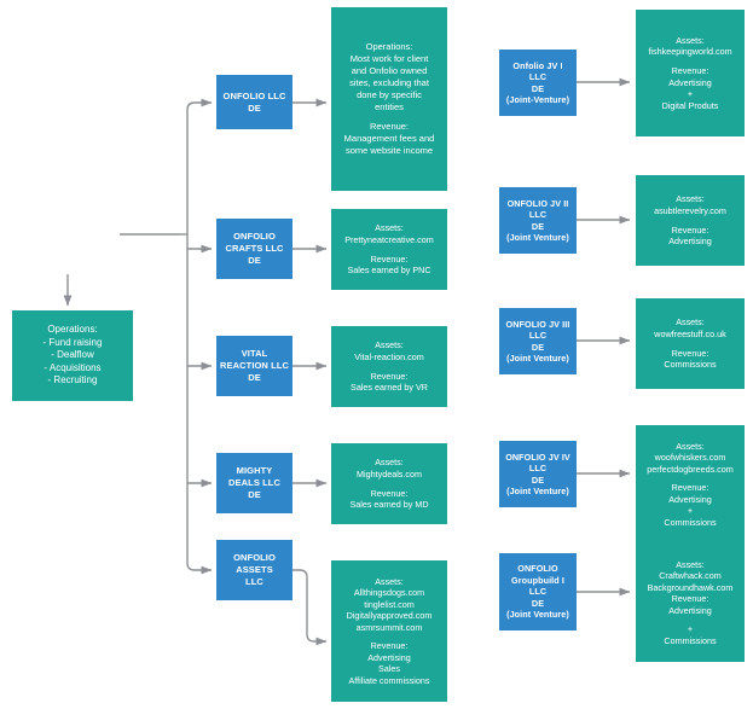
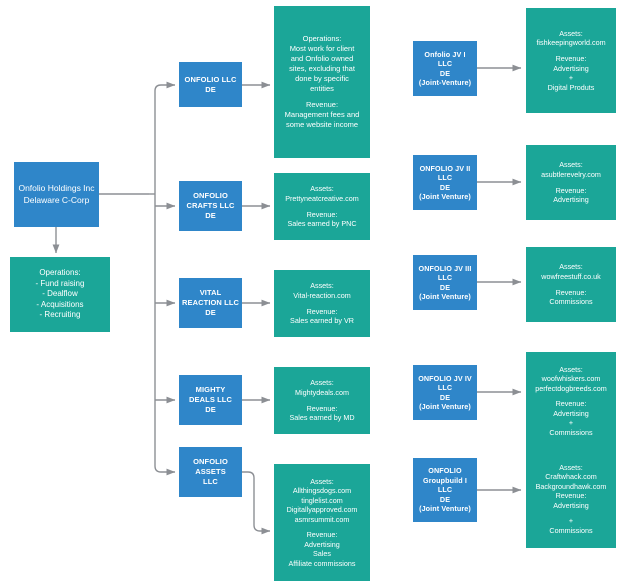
+ Onfolio Holdings Inc
+ Delaware C-Corp
  Operations:
  - Fund raising
  - Dealflow
  - Acquisitions
  - Recruiting
  ONFOLIO LLC
  DE
  Operations:
  Most work for client
  and Onfolio owned
  sites, excluding that
  done by specific
  entities
  Revenue:
  Management fees and
  some website income
  ONFOLIO
  CRAFTS LLC
  DE
  Assets:
  Prettyneatcreative.com
  Revenue:
  Sales earned by PNC
  VITAL
  REACTION LLC
  DE
  Assets:
  Vital-reaction.com
  Revenue:
  Sales earned by VR
  MIGHTY
  DEALS LLC
  DE
  Assets:
  Mightydeals.com
  Revenue:
  Sales earned by MD
  ONFOLIO
  ASSETS
  LLC
  Assets:
  Allthingsdogs.com
  tinglelist.com
  Digitallyapproved.com
  asmrsummit.com
  Revenue:
  Advertising
  Sales
  Affiliate commissions
  Onfolio JV I
  LLC
  DE
  (Joint-Venture)
  Assets:
  fishkeepingworld.com
  Revenue:
  Advertising
  +
  Digital Produts
  ONFOLIO JV II
  LLC
  DE
  (Joint Venture)
  Assets:
  asubtlerevelry.com
  Revenue:
  Advertising
  ONFOLIO JV III
  LLC
  DE
  (Joint Venture)
  Assets:
  wowfreestuff.co.uk
  Revenue:
  Commissions
  ONFOLIO JV IV
  LLC
  DE
  (Joint Venture)
  Assets:
  woofwhiskers.com
  perfectdogbreeds.com
  Revenue:
  Advertising
  +
  Commissions
  ONFOLIO
  Groupbuild I
  LLC
  DE
  (Joint Venture)
  Assets:
  Craftwhack.com
  Backgroundhawk.com
  Revenue:
  Advertising
  +
  Commissions
